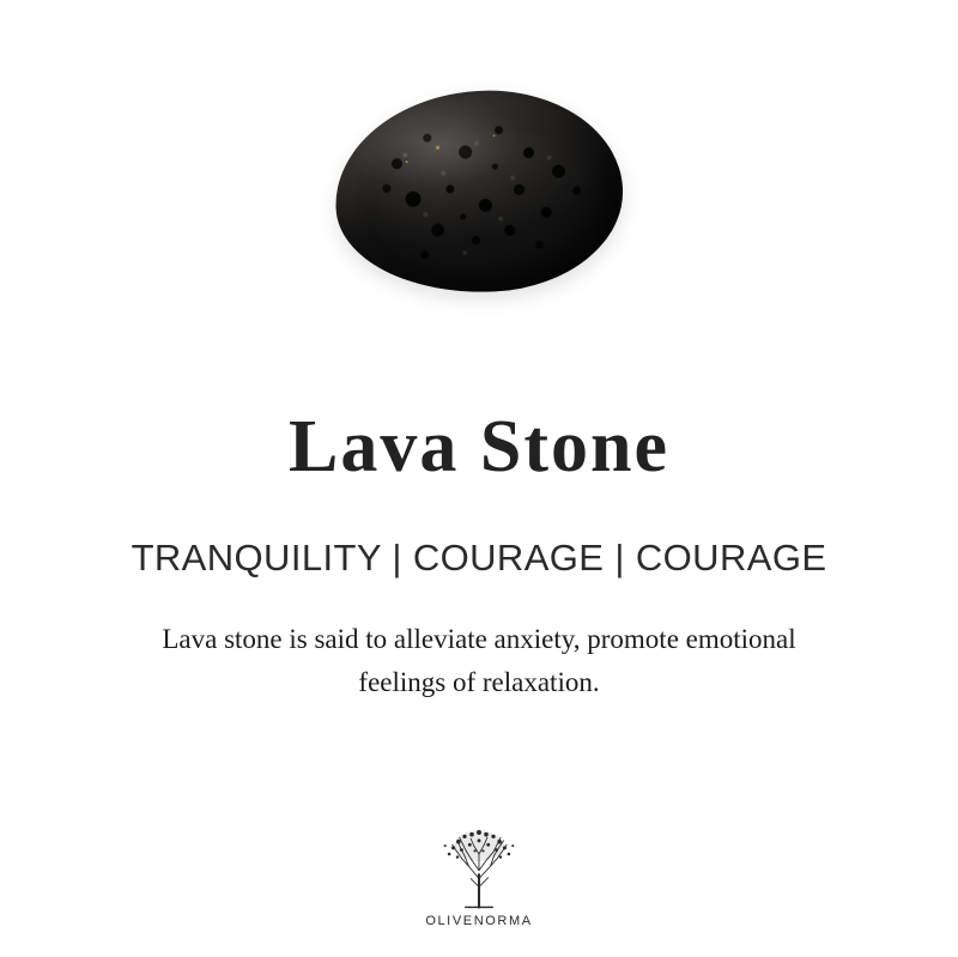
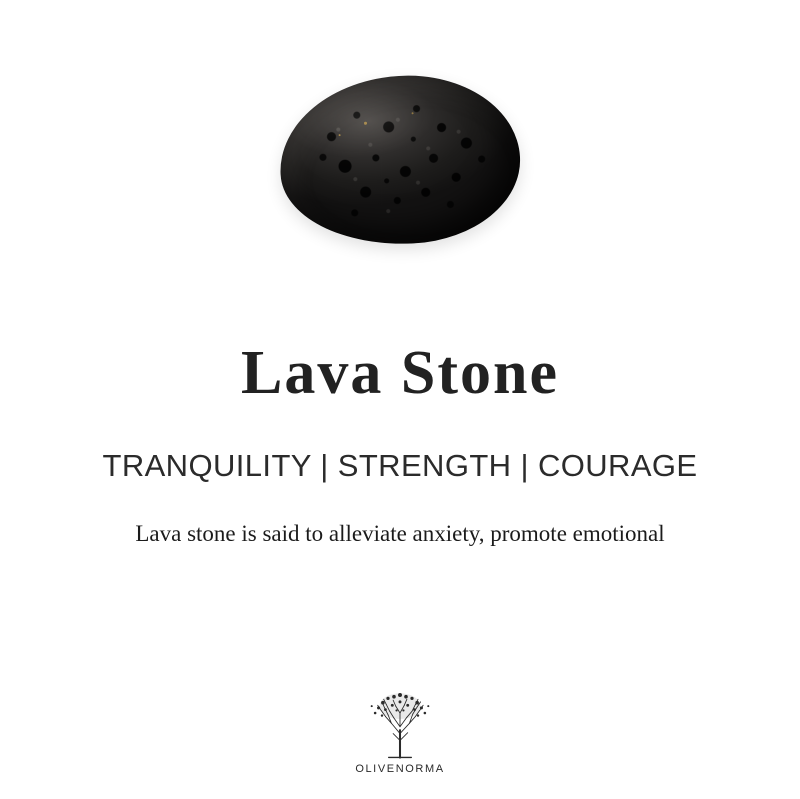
  Lava Stone
- TRANQUILITY | COURAGE | COURAGE
+ TRANQUILITY | STRENGTH | COURAGE
  Lava stone is said to alleviate anxiety, promote emotional
- feelings of relaxation.
  OLIVENORMA
